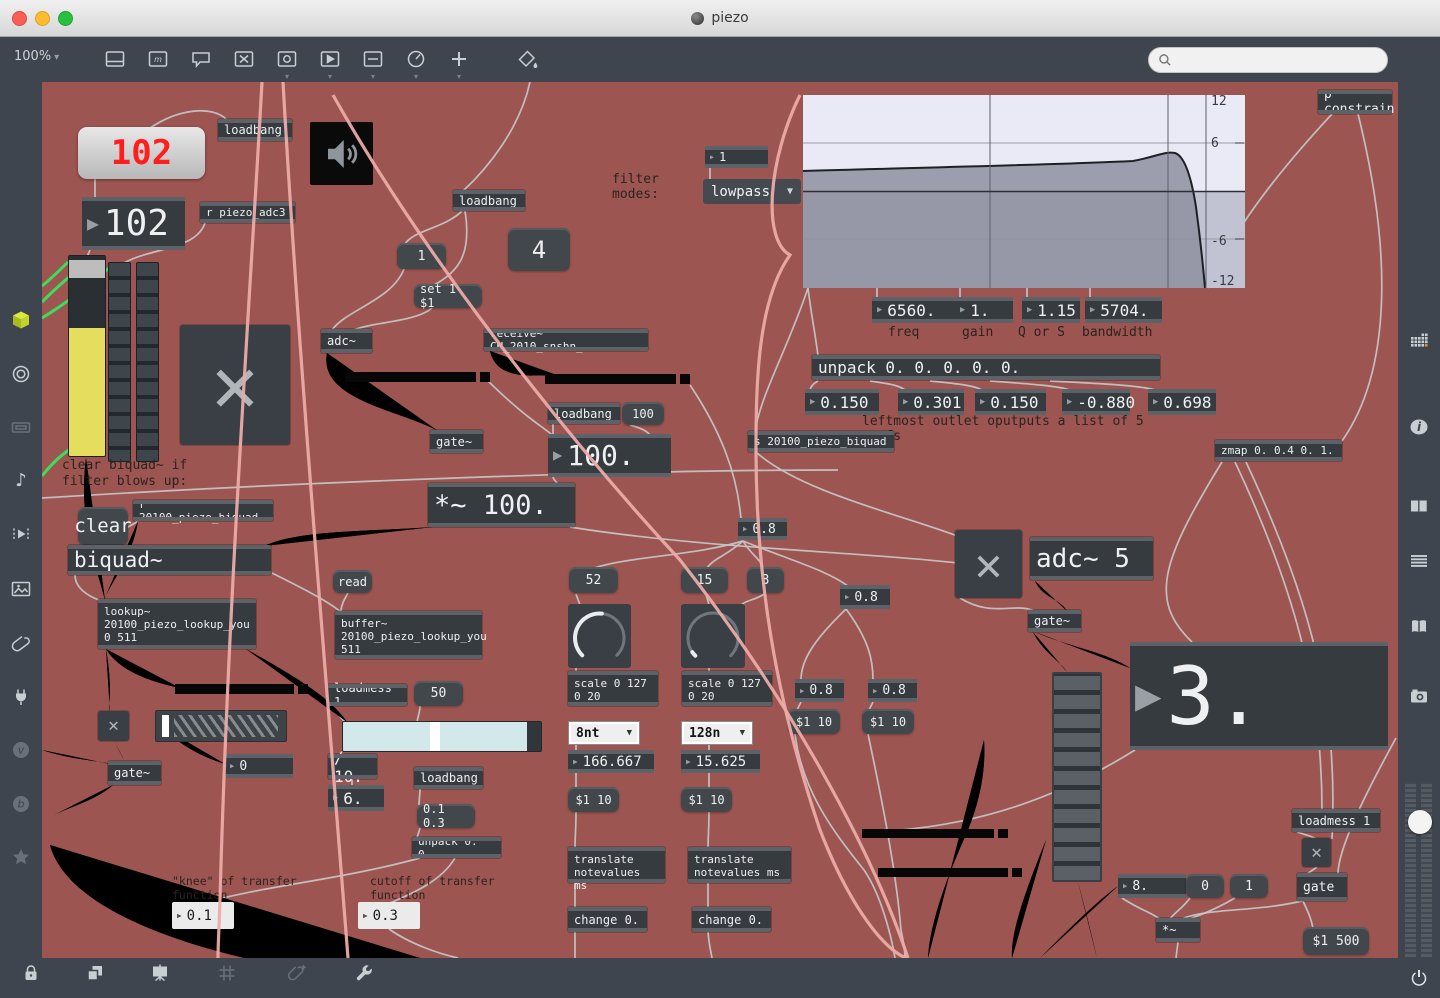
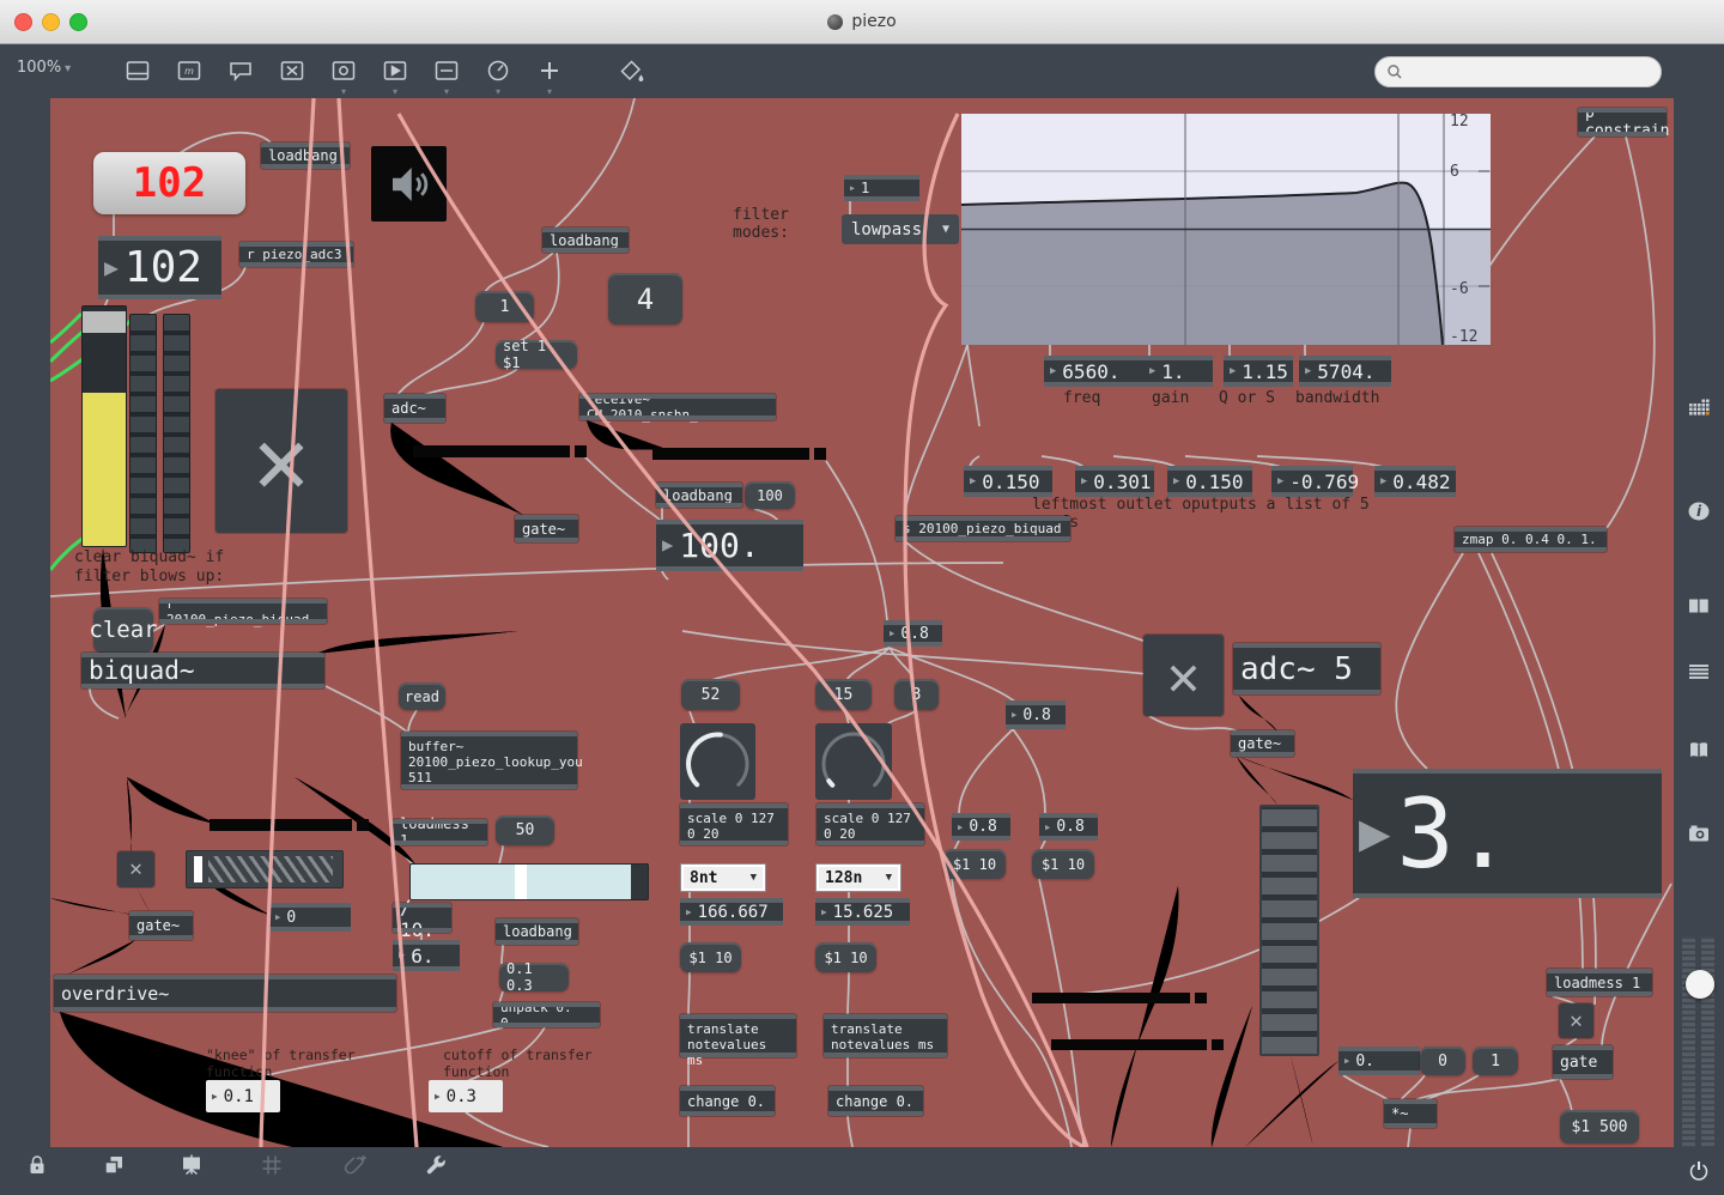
  piezo
  100% ▾
  m
  ▾
  ▾
  ▾
  ▾
  ▾
- ♪
- v
- b
  i
  102
  loadbang
  ▶
  102
  r piezoadc3
  ✕
  loadbang
  4
  1
  set 1 $1
  adc~
  eceive~ C_2010_snshn_
  gate~
  loadbang
  100
  ▶
  100.
- *~ 100.
  ▶
  1
  filter modes:
  lowpass
  ▼
  12
  6
  -6
  -12
  p constrain
  ▶
  6560.
  ▶
  1.
  ▶
  1.15
  ▶
  5704.
  freq
  gain
  Q or S
  bandwidth
- unpack 0. 0. 0. 0. 0.
  ▶
  0.150
  ▶
  0.301
  ▶
  0.150
  ▶
- -0.880
+ -0.769
  ▶
- 0.698
+ 0.482
  leftmost outlet oputputs a list of 5 s
  20100_piezo_biquad
  zmap 0. 0.4 0. 1.
  ▶
  0.8
  clear biquad~ if
  filter blows up:
  clear
  r 20100_piezo_biuad
  biquad~
- lookup~
- 20100_piezo_lookup_you
- 0 511
  read
  buffer~
  20100_piezo_lookup_yo
  511
  loadmess 1
  50
  ✕
  52
  15
  3
  scale 0 127
  0 20
  scale 0 127
  0 20
  8nt
  ▼
  128n
  ▼
  ▶
  166.667
  ▶
  15.625
  $1 10
  $1 10
  translate
  notevalues
  translate
  notevalues ms
  change 0.
  change 0.
  ▶
  0.8
  ▶
  0.8
  ▶
  0.8
  $1 10
  $1 10
  ✕
  adc~ 5
  gate~
  ▶
  3.
  loadmess 1
  ✕
  ▶
- 8.
+ 0.
  0
  1
  gate
  *~
  $1 500
  gate~
  ▶
  0
  / 10.
  6.
+ overdrive~
  loadbang
  0.1 0.3
  unpack 0. 0.
  "knee" of transfer function
  cutoff of transfer function
  ▶
  0.1
  ▶
  0.3
